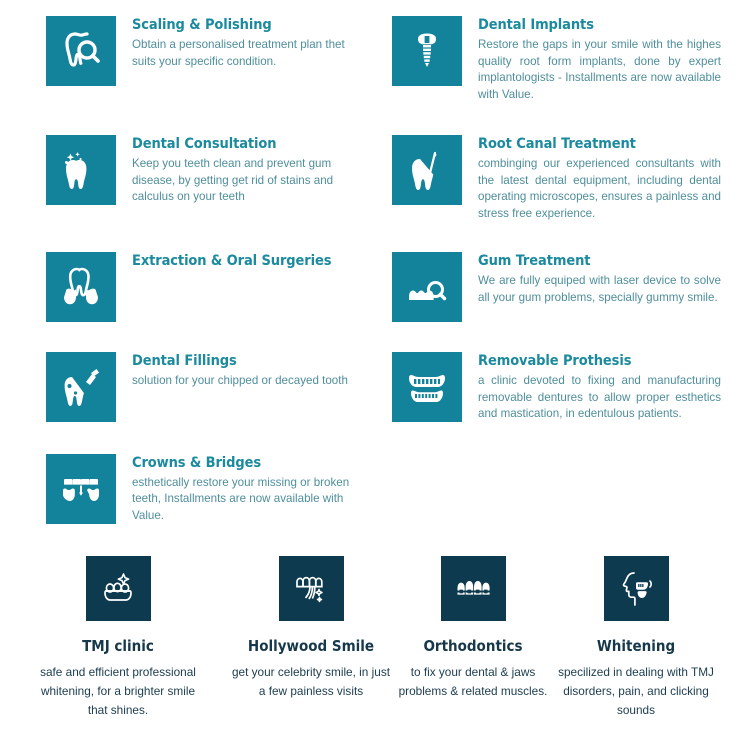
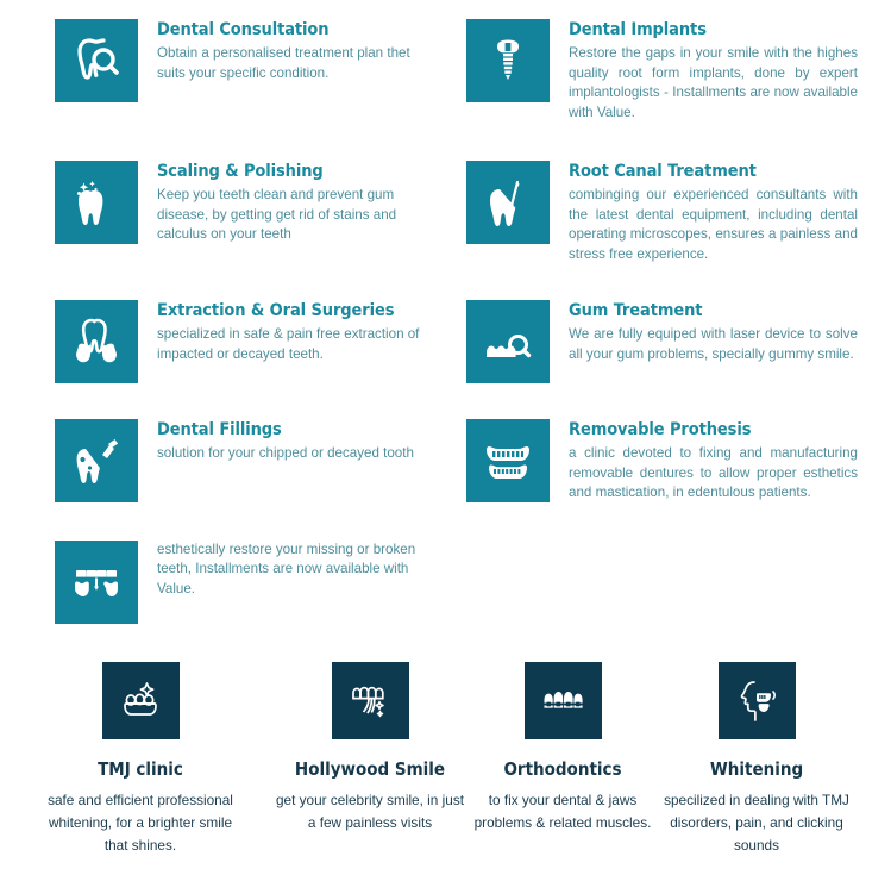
- Scaling & Polishing
+ Dental Consultation
  Obtain a personalised treatment plan thet suits your specific condition.
  Dental Implants
  Restore the gaps in your smile with the highes quality root form implants, done by expert implantologists - Installments are now available with Value.
- Dental Consultation
+ Scaling & Polishing
  Keep you teeth clean and prevent gum disease, by getting get rid of stains and calculus on your teeth
  Root Canal Treatment
  combinging our experienced consultants with the latest dental equipment, including dental operating microscopes, ensures a painless and stress free experience.
  Extraction & Oral Surgeries
+ specialized in safe & pain free extraction of impacted or decayed teeth.
  Gum Treatment
  We are fully equiped with laser device to solve all your gum problems, specially gummy smile.
  Dental Fillings
  solution for your chipped or decayed tooth
  Removable Prothesis
  a clinic devoted to fixing and manufacturing removable dentures to allow proper esthetics and mastication, in edentulous patients.
- Crowns & Bridges
  esthetically restore your missing or broken teeth, Installments are now available with Value.
  TMJ clinic
  safe and efficient professional whitening, for a brighter smile that shines.
  Hollywood Smile
  get your celebrity smile, in just a few painless visits
  Orthodontics
  to fix your dental & jaws problems & related muscles.
  Whitening
  specilized in dealing with TMJ disorders, pain, and clicking sounds
